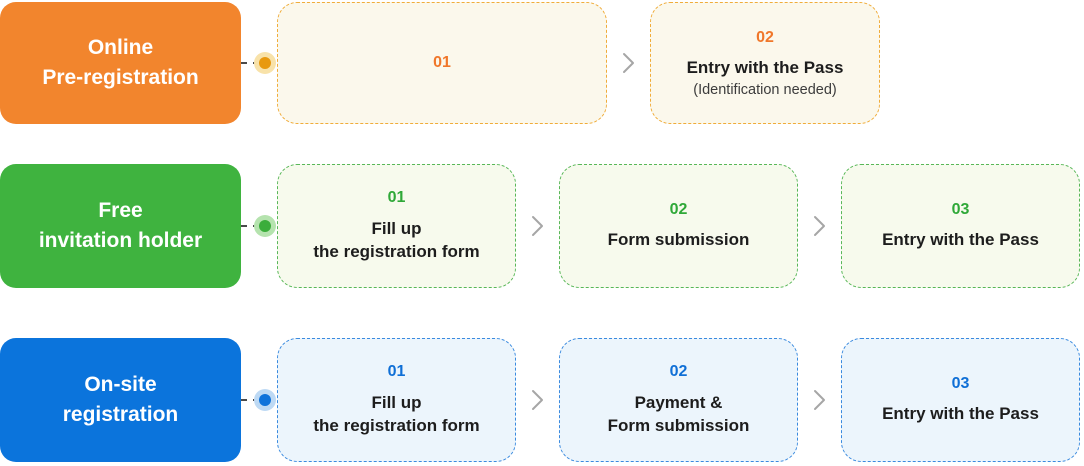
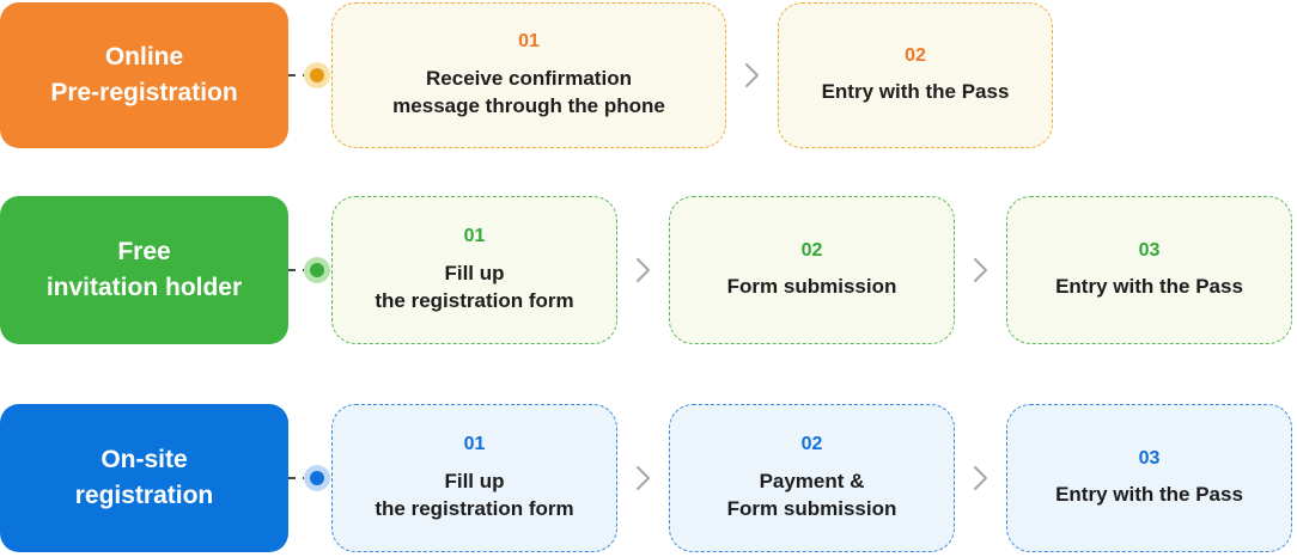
  Online
  Pre-registration
  01
+ Receive confirmation
+ message through the phone
  02
  Entry with the Pass
- (Identification needed)
  Free
  invitation holder
  01
  Fill up
  the registration form
  02
  Form submission
  03
  Entry with the Pass
  On-site
  registration
  01
  Fill up
  the registration form
  02
  Payment &
  Form submission
  03
  Entry with the Pass
